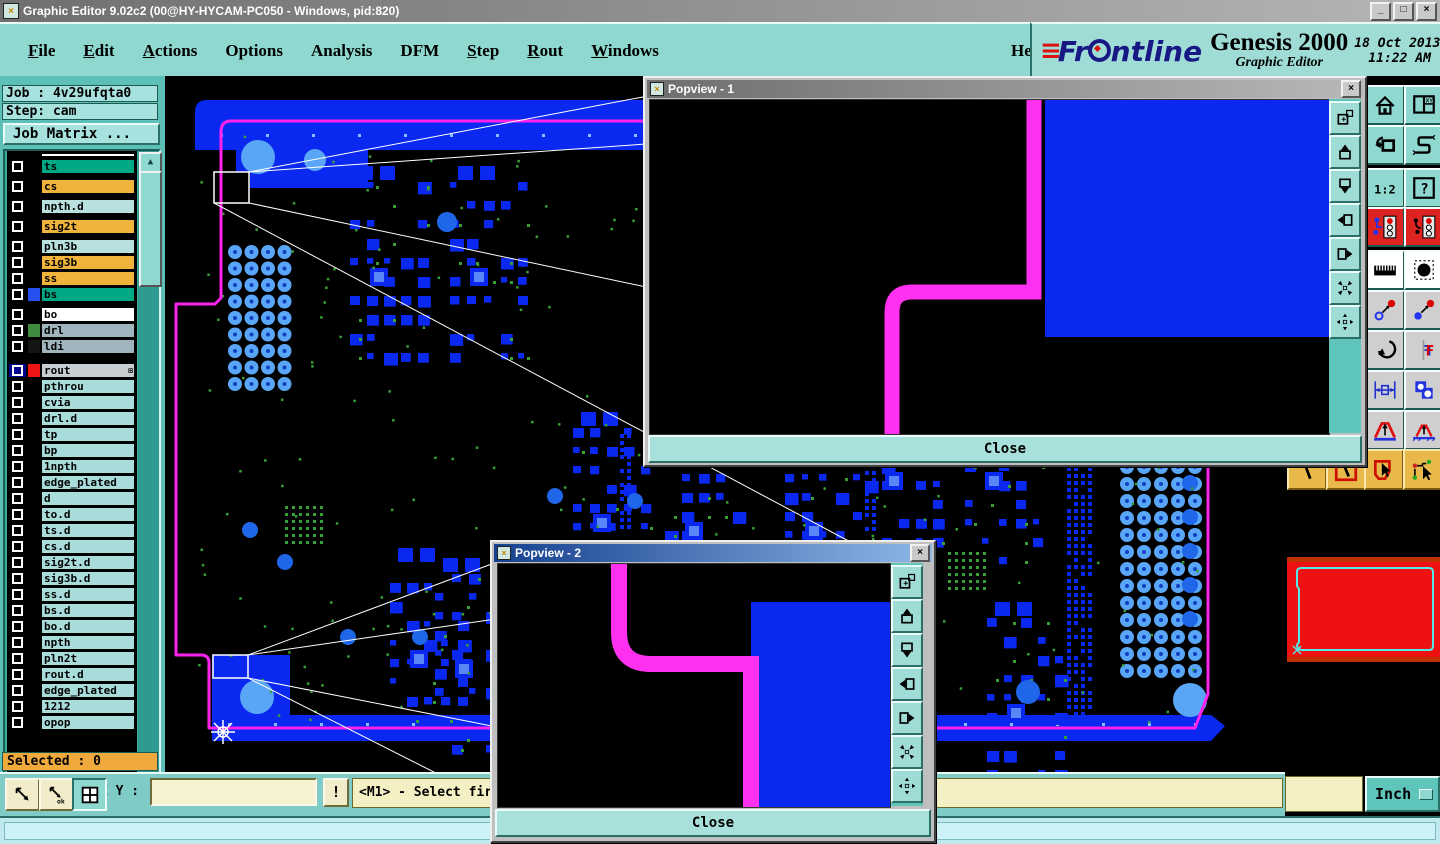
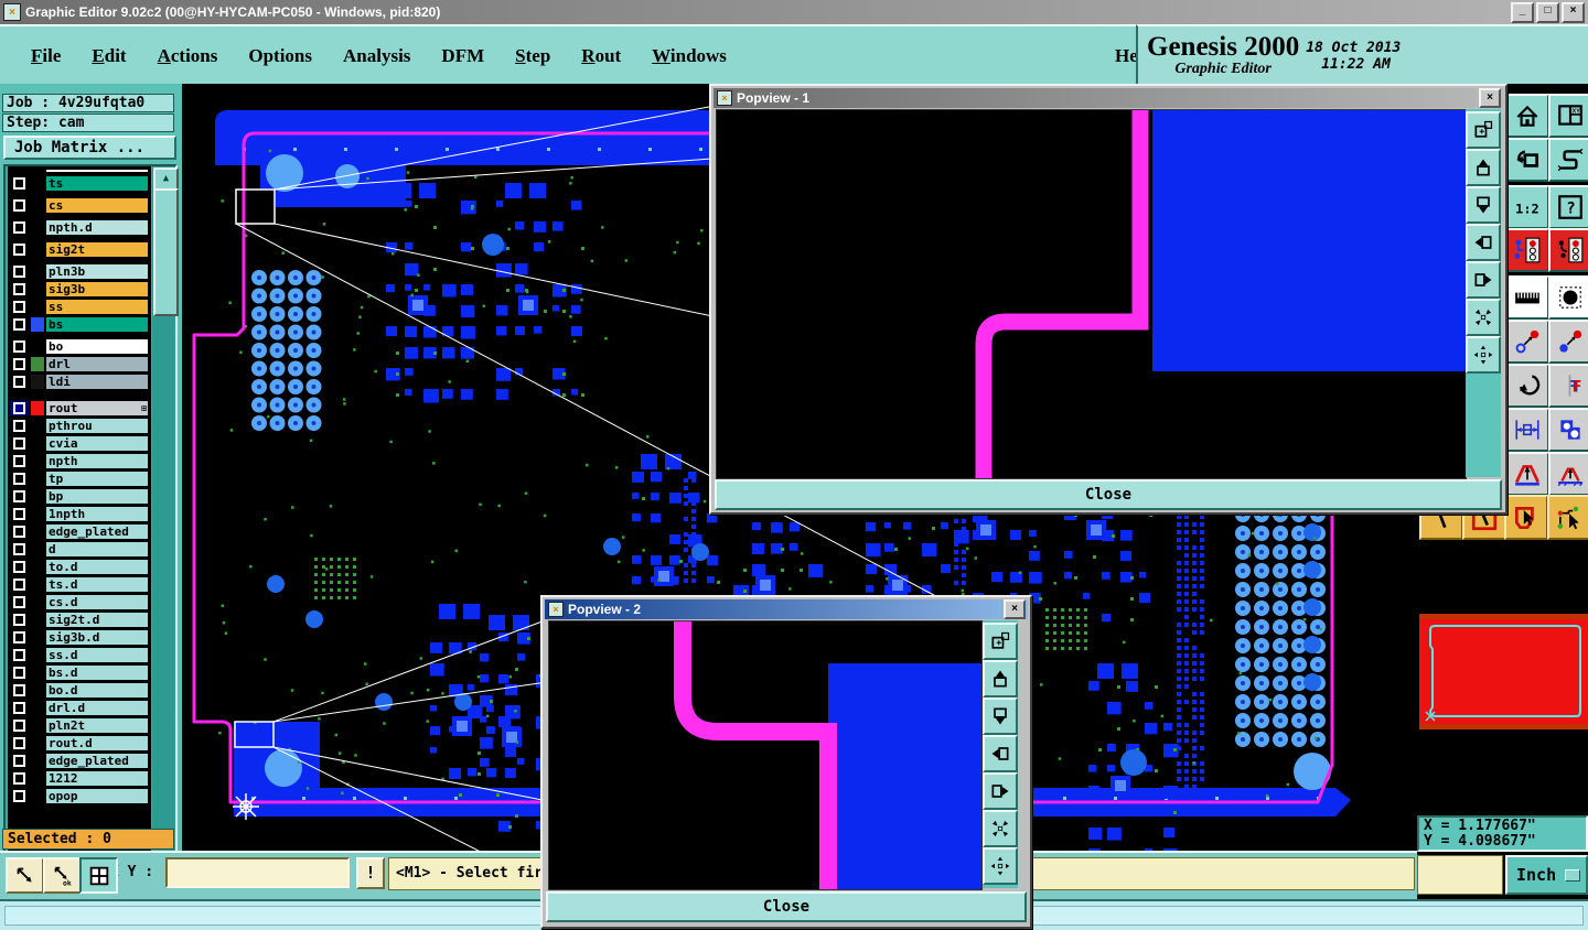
  ×
  Graphic Editor 9.02c2 (00@HY-HYCAM-PC050 - Windows, pid:820)
  _
  □
  ×
  File
  Edit
  Actions
  Options
  Analysis
  DFM
  Step
  Rout
  Windows
- ≡
- Fr ntline
  Genesis 2000
  Graphic Editor
  18 Oct 2013
  11:22 AM
  Job : 4v29ufqta0
  Step: cam
  Job Matrix ...
  ts
  cs
  npth.d
  sig2t
  pln3b
  sig3b
  ss
  bs
  bo
  drl
  ldi
  rout
  ⊞
  pthrou
  cvia
- drl.d
+ npth
  tp
  bp
  1npth
  edge_plated
  d
  to.d
  ts.d
  cs.d
  sig2t.d
  sig3b.d
  ss.d
  bs.d
  bo.d
- npth
+ drl.d
  pln2t
  rout.d
  edge_plated
  1212
  opop
  ▲
  Selected : 0
+ X = 1.177667" Y = 4.098677"
  Inch
  1:2
  ?
  F
  !
  <M1> - Select fir
  ok
  ×
  Popview - 1
  ×
  Close
  ×
  Popview - 2
  ×
  Close
